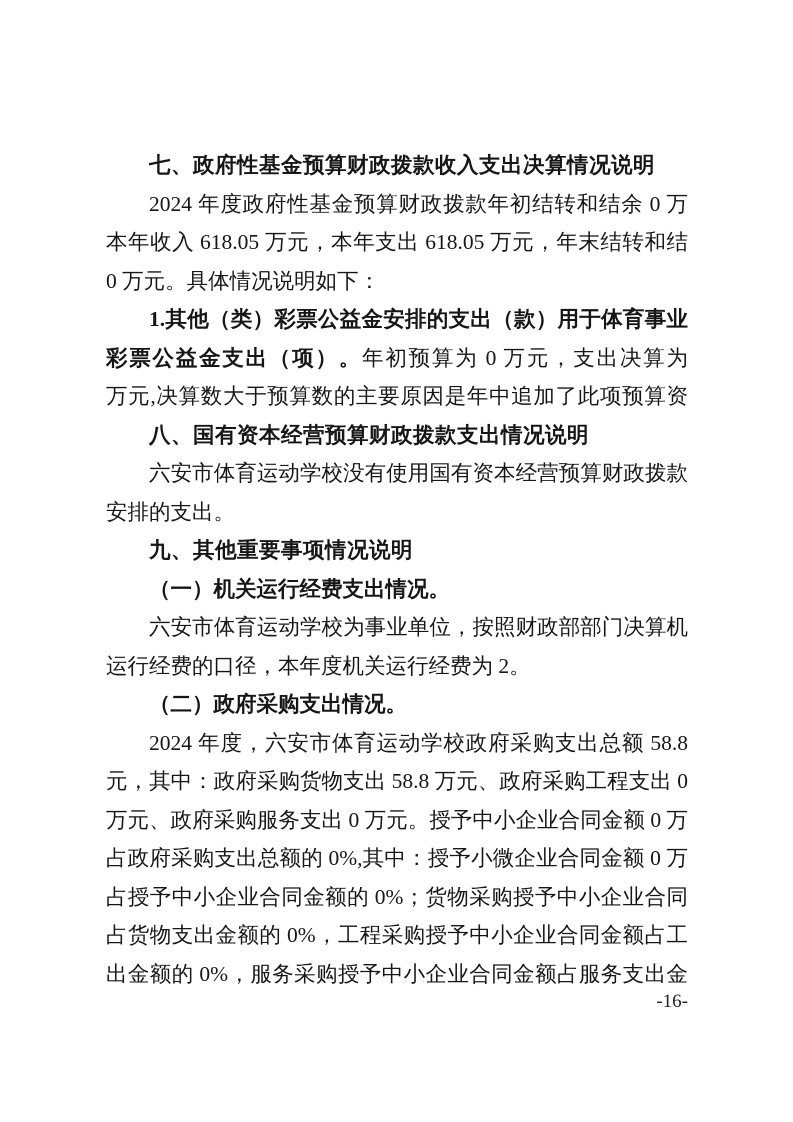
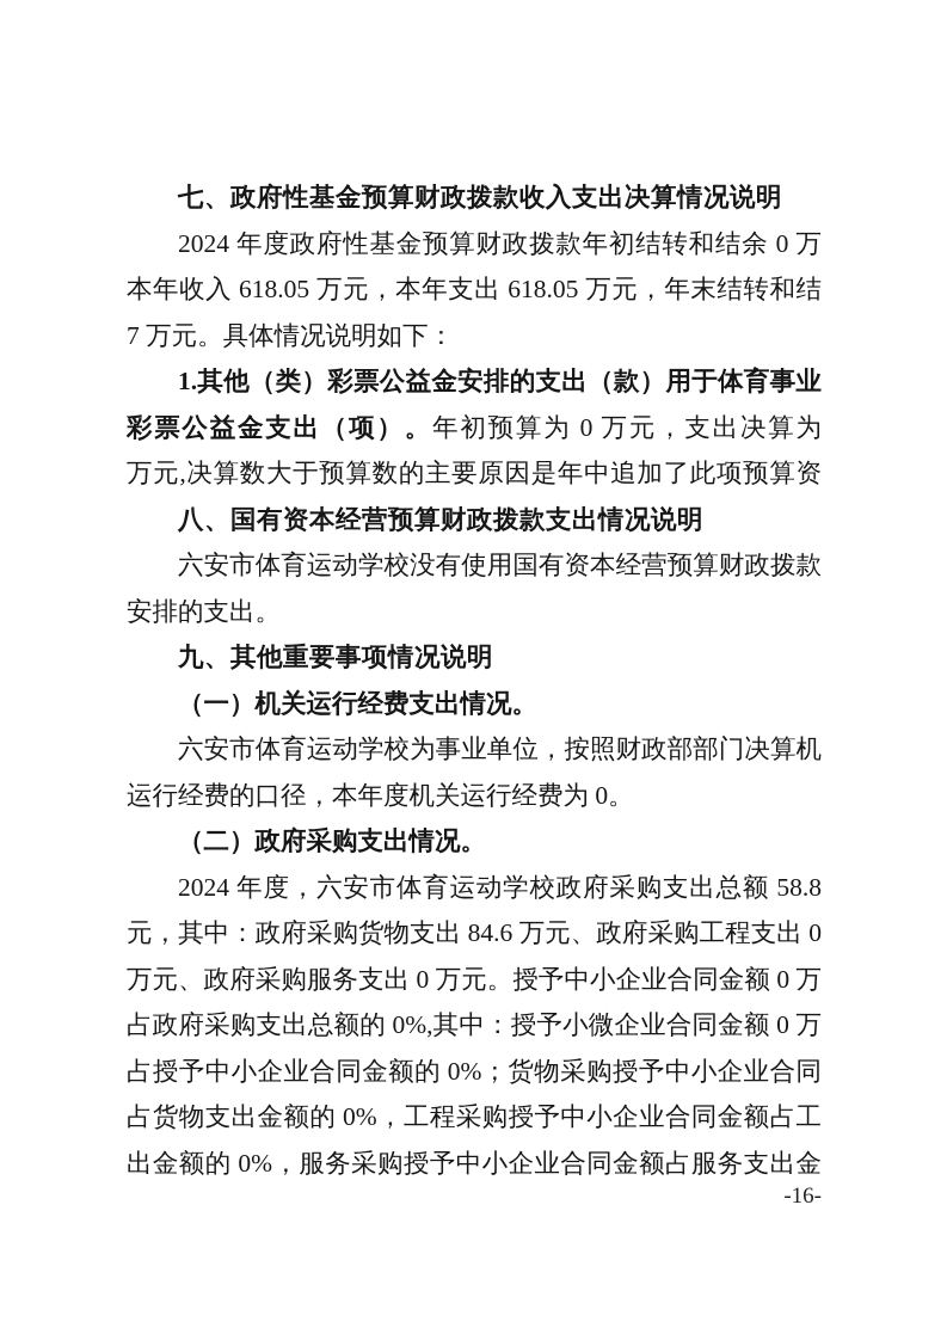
  七、政府性基金预算财政拨款收入支出决算情况说明
  2024 年度政府性基金预算财政拨款年初结转和结余 0 万
  本年收入 618.05 万元，本年支出 618.05 万元，年末结转和结
- 0 万元。具体情况说明如下：
+ 7 万元。具体情况说明如下：
  1.其他（类）彩票公益金安排的支出（款）用于体育事业
  彩票公益金支出（项）。年初预算为 0 万元，支出决算为
  万元,决算数大于预算数的主要原因是年中追加了此项预算资
  八、国有资本经营预算财政拨款支出情况说明
  六安市体育运动学校没有使用国有资本经营预算财政拨款
  安排的支出。
  九、其他重要事项情况说明
  （一）机关运行经费支出情况。
  六安市体育运动学校为事业单位，按照财政部部门决算机
- 运行经费的口径，本年度机关运行经费为 2。
+ 运行经费的口径，本年度机关运行经费为 0。
  （二）政府采购支出情况。
  2024 年度，六安市体育运动学校政府采购支出总额 58.8
- 元，其中：政府采购货物支出 58.8 万元、政府采购工程支出 0
+ 元，其中：政府采购货物支出 84.6 万元、政府采购工程支出 0
  万元、政府采购服务支出 0 万元。授予中小企业合同金额 0 万
  占政府采购支出总额的 0%,其中：授予小微企业合同金额 0 万
  占授予中小企业合同金额的 0%；货物采购授予中小企业合同
  占货物支出金额的 0%，工程采购授予中小企业合同金额占工
  出金额的 0%，服务采购授予中小企业合同金额占服务支出金
  -16-
